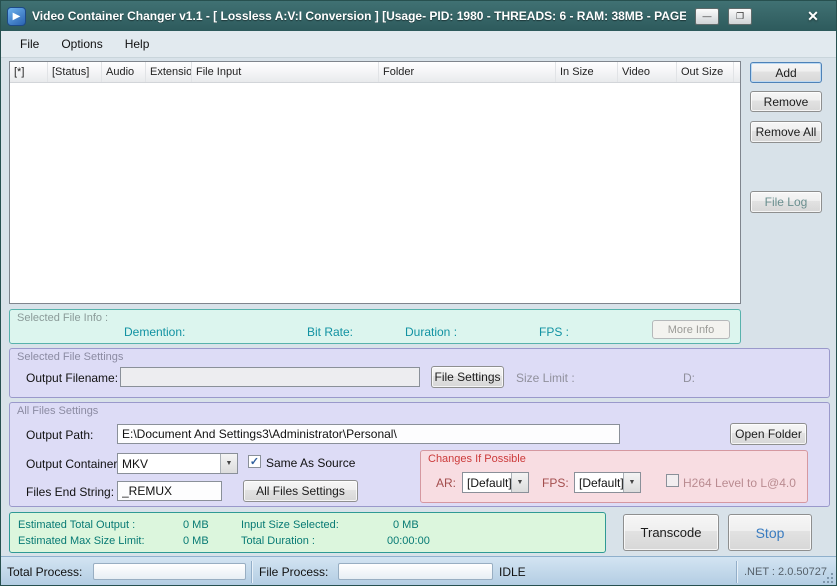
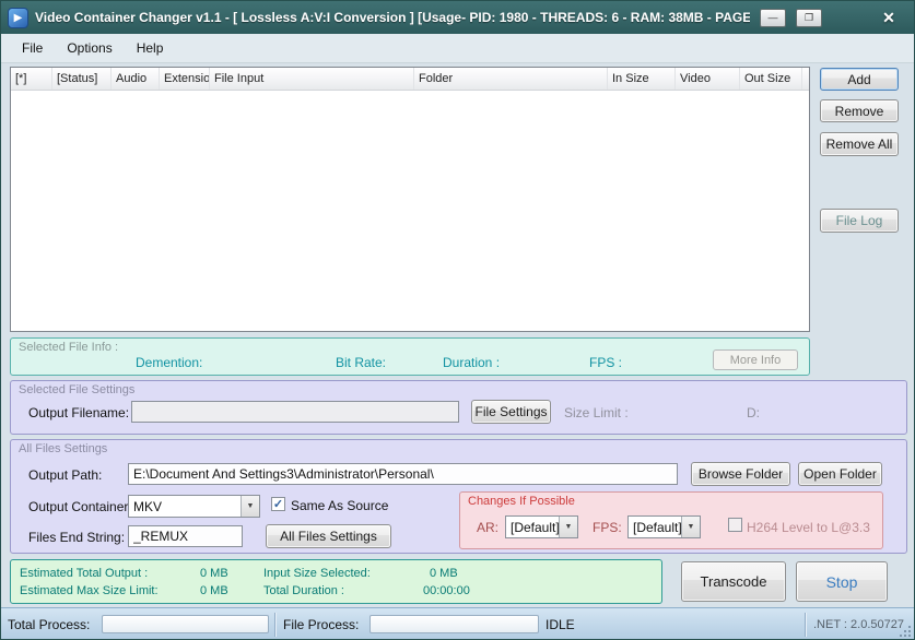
  ▶
  Video Container Changer v1.1 - [ Lossless A:V:I Conversion ] [Usage- PID: 1980 - THREADS: 6 - RAM: 38MB - PAGE
  —
  ❐
  ✕
  File
  Options
  Help
  [*]
  [Status]
  Audio
  Extensio
  File Input
  Folder
  In Size
  Video
  Out Size
  Add
  Remove
  Remove All
  File Log
  Selected File Info :
  Demention:
  Bit Rate:
  Duration :
  FPS :
  More Info
  Selected File Settings
  Output Filename:
  File Settings
  Size Limit :
  D:
  All Files Settings
  Output Path:
  E:\Document And Settings3\Administrator\Personal\
+ Browse Folder
  Open Folder
  Output Container
  MKV
  ✓
  Same As Source
  Files End String:
  _REMUX
  All Files Settings
  Changes If Possible
  AR:
  [Default
  FPS:
  [Default
- H264 Level to L@4.0
+ H264 Level to L@3.3
  Estimated Total Output :
  0 MB
  Input Size Selected:
  0 MB
  Estimated Max Size Limit:
  0 MB
  Total Duration :
  00:00:00
  Transcode
  Stop
  Total Process:
  File Process:
  IDLE
  .NET : 2.0.5072
